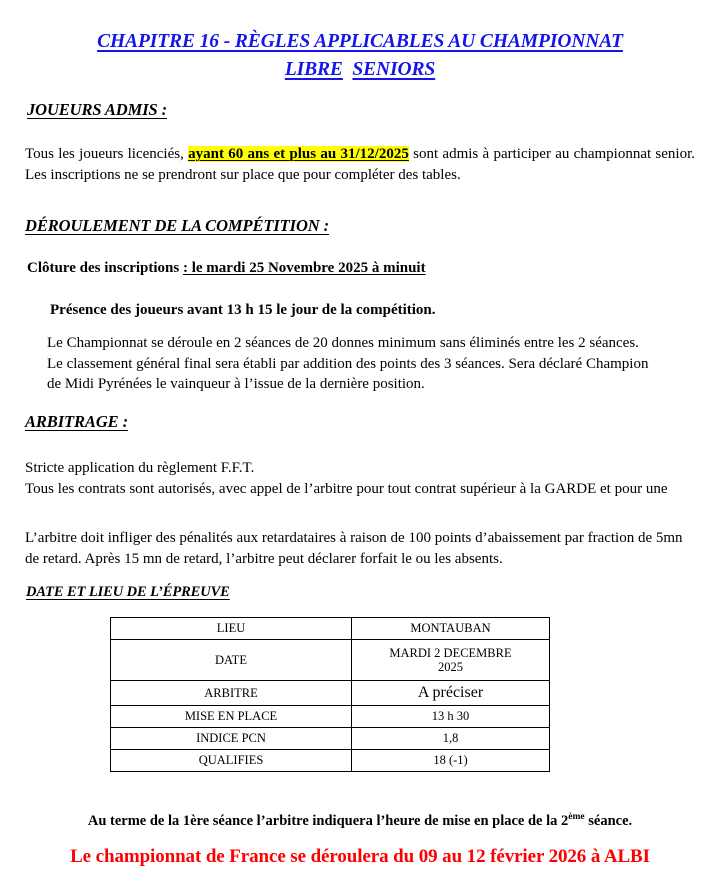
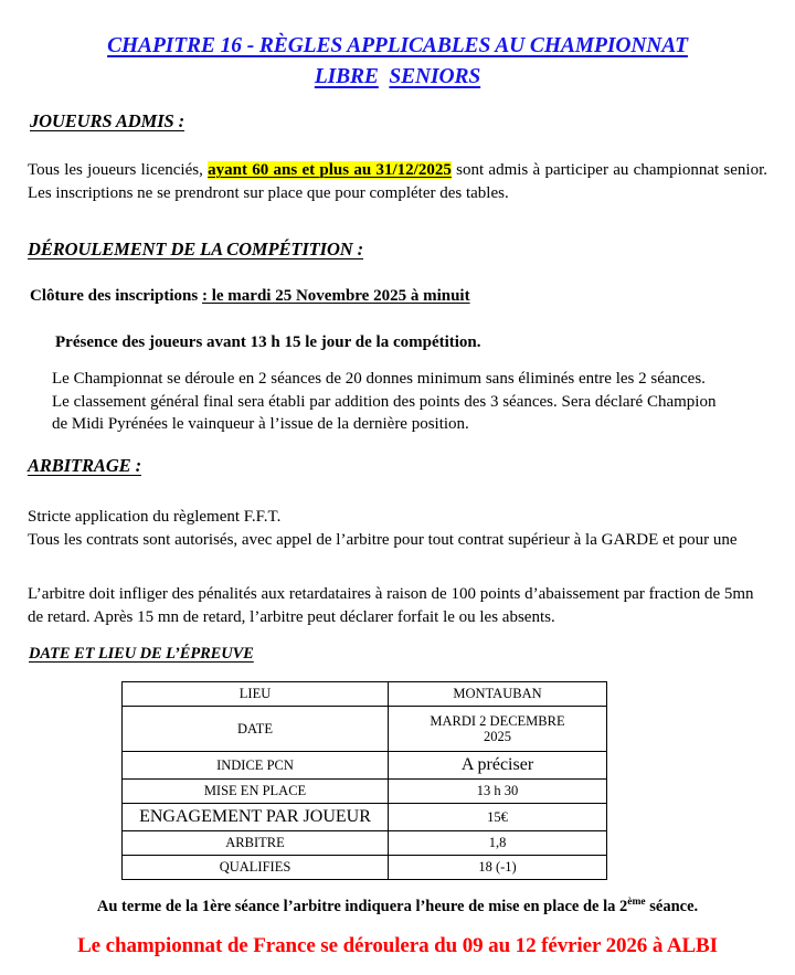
  CHAPITRE 16 - RÈGLES APPLICABLES AU CHAMPIONNAT
  LIBRE SENIORS
  JOUEURS ADMIS :
  Tous les joueurs licenciés, ayant 60 ans et plus au 31/12/2025 sont admis à participer au championnat senior. Les inscriptions ne se prendront sur place que pour compléter des tables.
  DÉROULEMENT DE LA COMPÉTITION :
  Clôture des inscriptions : le mardi 25 Novembre 2025 à minuit
  Présence des joueurs avant 13 h 15 le jour de la compétition.
  Le Championnat se déroule en 2 séances de 20 donnes minimum sans éliminés entre les 2 séances.
  Le classement général final sera établi par addition des points des 3 séances. Sera déclaré Champion
  de Midi Pyrénées le vainqueur à l’issue de la dernière position.
  ARBITRAGE :
  Stricte application du règlement F.F.T.
  Tous les contrats sont autorisés, avec appel de l’arbitre pour tout contrat supérieur à la GARDE et pour une
  L’arbitre doit infliger des pénalités aux retardataires à raison de 100 points d’abaissement par fraction de 5mn
  de retard. Après 15 mn de retard, l’arbitre peut déclarer forfait le ou les absents.
  DATE ET LIEU DE L’ÉPREUVE
  LIEU	MONTAUBAN
  DATE	MARDI 2 DECEMBRE 2025
- ARBITRE	A préciser
+ INDICE PCN	A préciser
  MISE EN PLACE	13 h 30
+ ENGAGEMENT PAR JOUEUR	15€
- INDICE PCN	1,8
+ ARBITRE	1,8
  QUALIFIES	18 (-1)
  Au terme de la 1ère séance l’arbitre indiquera l’heure de mise en place de la 2ème séance.
  Le championnat de France se déroulera du 09 au 12 février 2026 à ALBI
